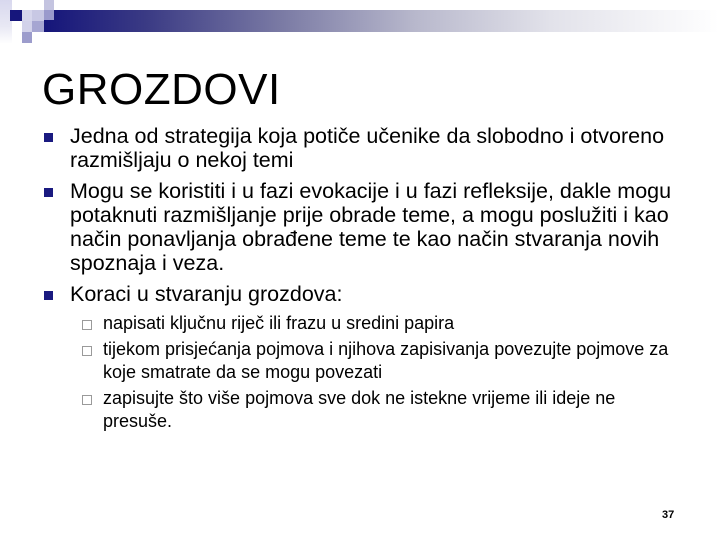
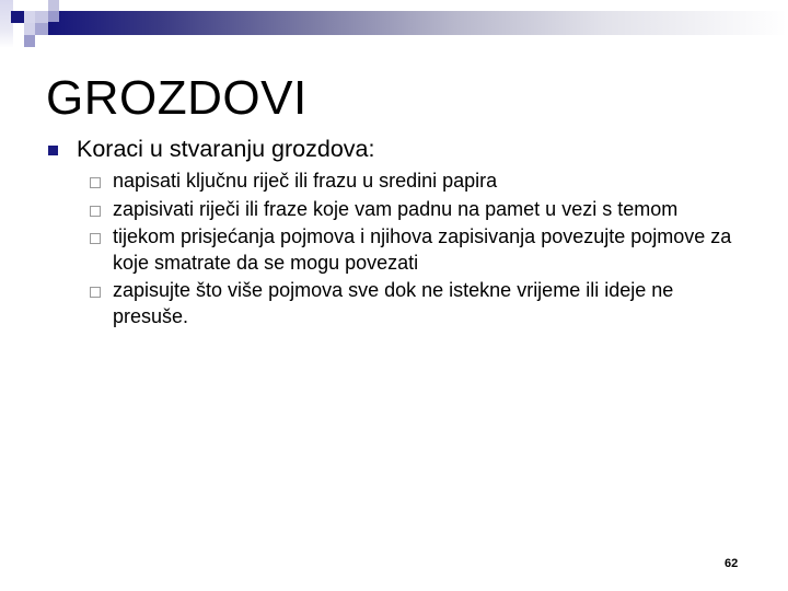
  GROZDOVI
- Jedna od strategija koja potiče učenike da slobodno i otvoreno razmišljaju o nekoj temi
- Mogu se koristiti i u fazi evokacije i u fazi refleksije, dakle mogu potaknuti razmišljanje prije obrade teme, a mogu poslužiti i kao način ponavljanja obrađene teme te kao način stvaranja novih spoznaja i veza.
  Koraci u stvaranju grozdova:
  napisati ključnu riječ ili frazu u sredini papira
+ zapisivati riječi ili fraze koje vam padnu na pamet u vezi s temom
  tijekom prisjećanja pojmova i njihova zapisivanja povezujte pojmove za koje smatrate da se mogu povezati
  zapisujte što više pojmova sve dok ne istekne vrijeme ili ideje ne presuše.
- 37
+ 62
